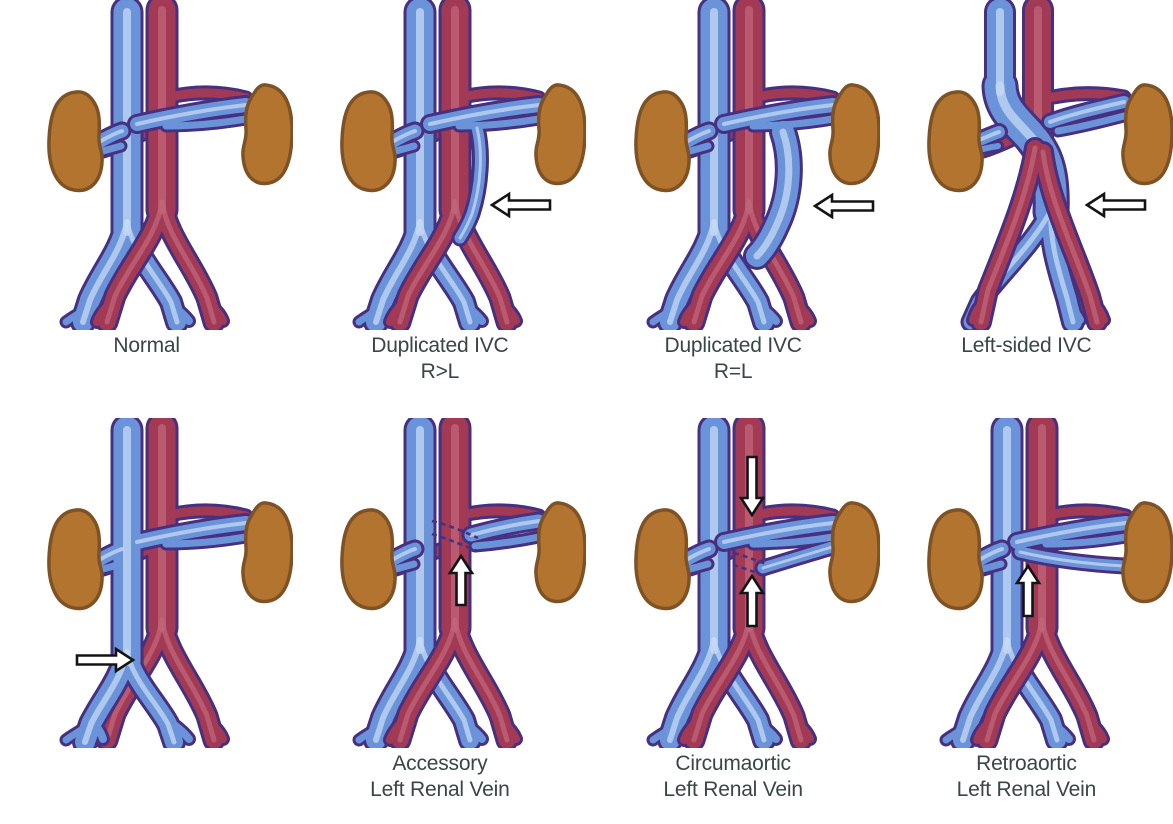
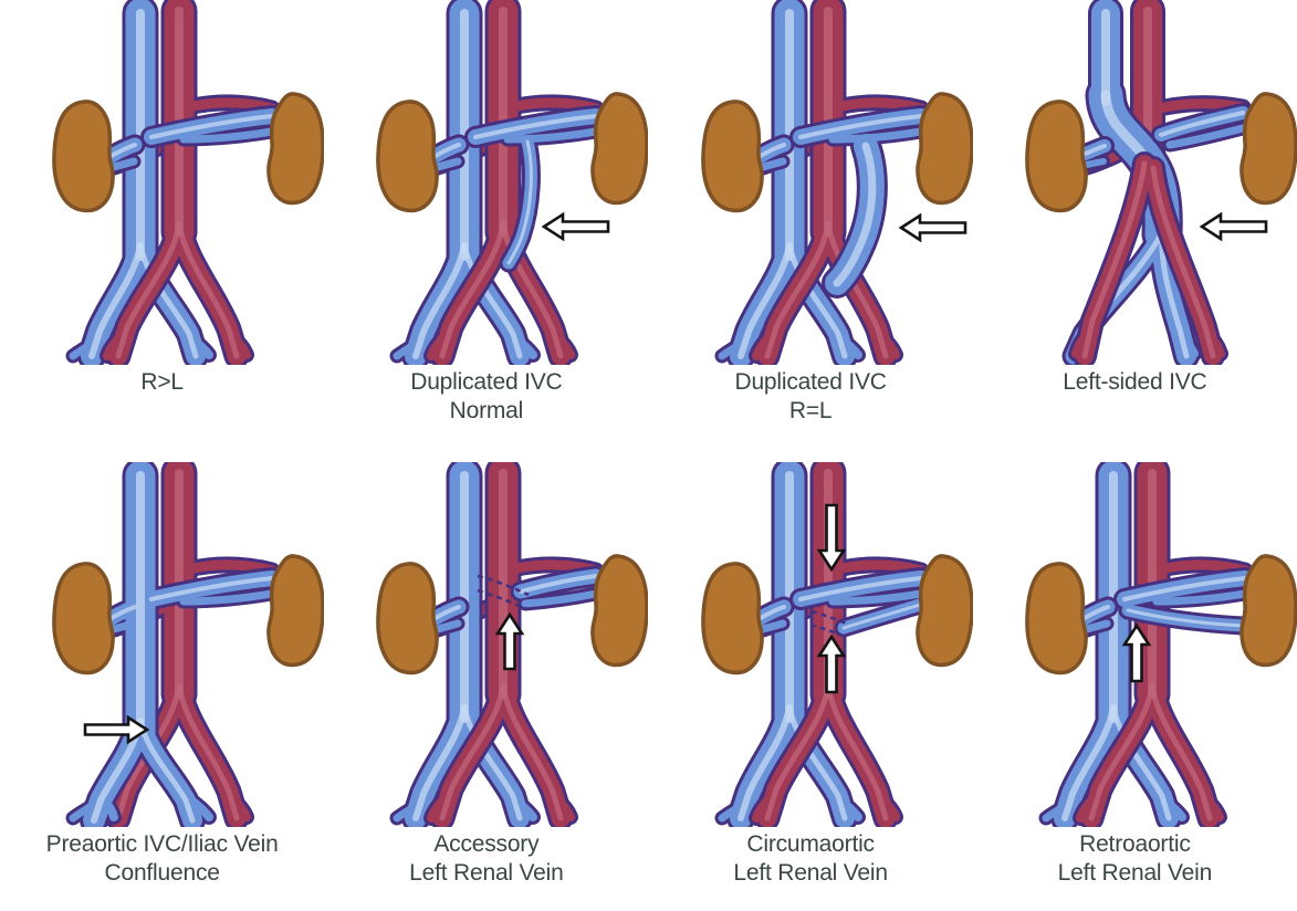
- Normal
+ R>L
  Duplicated IVC
- R>L
+ Normal
  Duplicated IVC
  R=L
  Left-sided IVC
+ Preaortic IVC/Iliac Vein
+ Confluence
  Accessory
  Left Renal Vein
  Circumaortic
  Left Renal Vein
  Retroaortic
  Left Renal Vein
